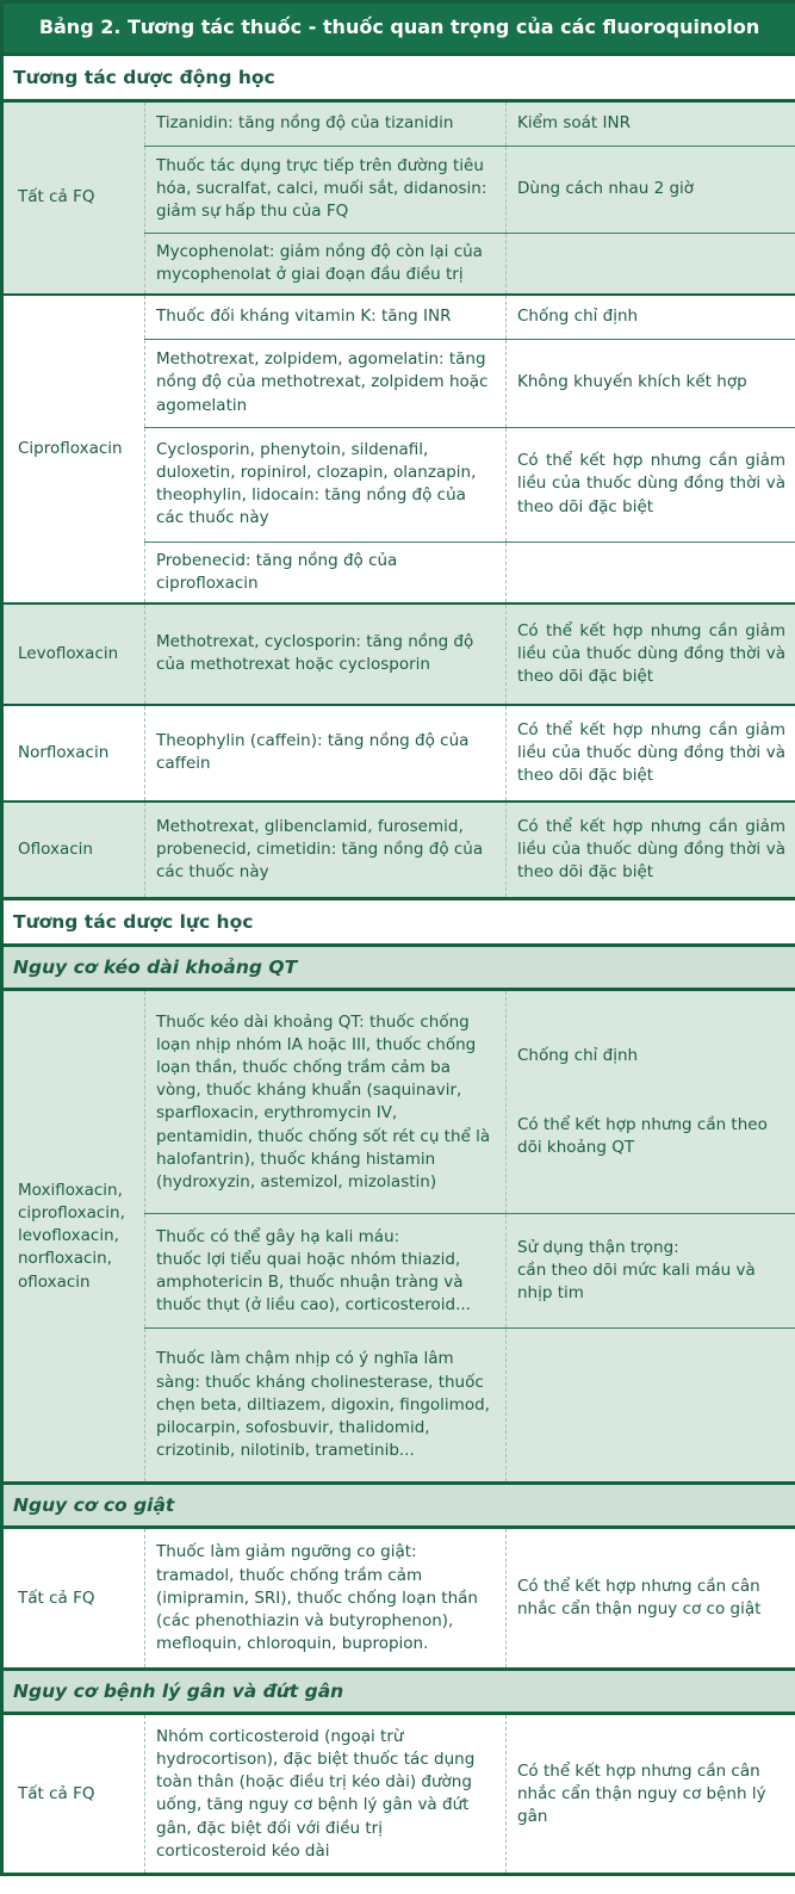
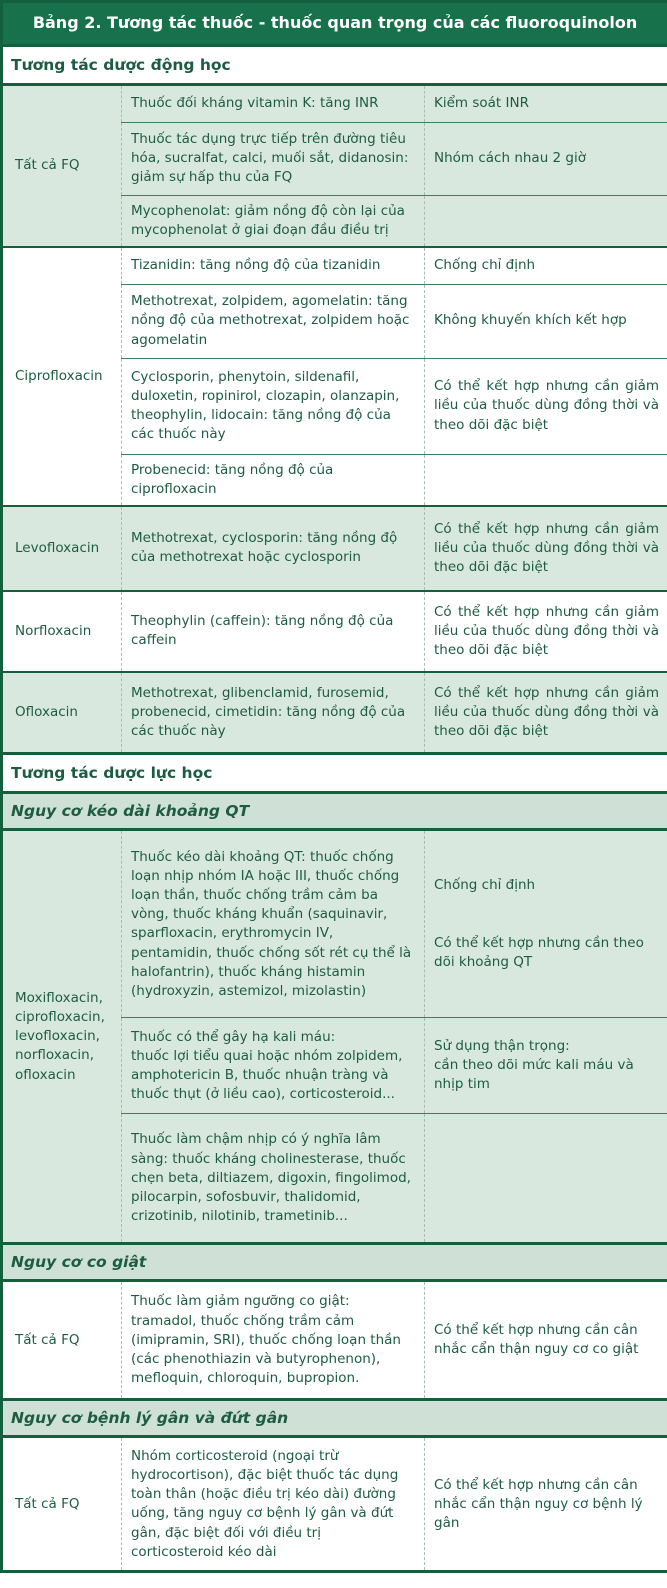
  Bảng 2. Tương tác thuốc - thuốc quan trọng của các fluoroquinolon
  Tương tác dược động học
- Tất cả FQ	Tizanidin: tăng nồng độ của tizanidin	Kiểm soát INR
+ Tất cả FQ	Thuốc đối kháng vitamin K: tăng INR	Kiểm soát INR
- Thuốc tác dụng trực tiếp trên đường tiêu hóa, sucralfat, calci, muối sắt, didanosin: giảm sự hấp thu của FQ	Dùng cách nhau 2 giờ
+ Thuốc tác dụng trực tiếp trên đường tiêu hóa, sucralfat, calci, muối sắt, didanosin: giảm sự hấp thu của FQ	Nhóm cách nhau 2 giờ
  Mycophenolat: giảm nồng độ còn lại của mycophenolat ở giai đoạn đầu điều trị
- Ciprofloxacin	Thuốc đối kháng vitamin K: tăng INR	Chống chỉ định
+ Ciprofloxacin	Tizanidin: tăng nồng độ của tizanidin	Chống chỉ định
  Methotrexat, zolpidem, agomelatin: tăng nồng độ của methotrexat, zolpidem hoặc agomelatin	Không khuyến khích kết hợp
  Cyclosporin, phenytoin, sildenafil, duloxetin, ropinirol, clozapin, olanzapin, theophylin, lidocain: tăng nồng độ của các thuốc này	Có thể kết hợp nhưng cần giảm liều của thuốc dùng đồng thời và theo dõi đặc biệt
  Probenecid: tăng nồng độ của ciprofloxacin
  Levofloxacin	Methotrexat, cyclosporin: tăng nồng độ của methotrexat hoặc cyclosporin	Có thể kết hợp nhưng cần giảm liều của thuốc dùng đồng thời và theo dõi đặc biệt
  Norfloxacin	Theophylin (caffein): tăng nồng độ của caffein	Có thể kết hợp nhưng cần giảm liều của thuốc dùng đồng thời và theo dõi đặc biệt
  Ofloxacin	Methotrexat, glibenclamid, furosemid, probenecid, cimetidin: tăng nồng độ của các thuốc này	Có thể kết hợp nhưng cần giảm liều của thuốc dùng đồng thời và theo dõi đặc biệt
  Tương tác dược lực học
  Nguy cơ kéo dài khoảng QT
  Moxifloxacin, ciprofloxacin, levofloxacin, norfloxacin, ofloxacin	Thuốc kéo dài khoảng QT: thuốc chống loạn nhịp nhóm IA hoặc III, thuốc chống loạn thần, thuốc chống trầm cảm ba vòng, thuốc kháng khuẩn (saquinavir, sparfloxacin, erythromycin IV, pentamidin, thuốc chống sốt rét cụ thể là halofantrin), thuốc kháng histamin (hydroxyzin, astemizol, mizolastin)	Chống chỉ định Có thể kết hợp nhưng cần theo dõi khoảng QT
- Thuốc có thể gây hạ kali máu: thuốc lợi tiểu quai hoặc nhóm thiazid, amphotericin B, thuốc nhuận tràng và thuốc thụt (ở liều cao), corticosteroid...	Sử dụng thận trọng: cần theo dõi mức kali máu và nhịp tim
+ Thuốc có thể gây hạ kali máu: thuốc lợi tiểu quai hoặc nhóm zolpidem, amphotericin B, thuốc nhuận tràng và thuốc thụt (ở liều cao), corticosteroid...	Sử dụng thận trọng: cần theo dõi mức kali máu và nhịp tim
  Thuốc làm chậm nhịp có ý nghĩa lâm sàng: thuốc kháng cholinesterase, thuốc chẹn beta, diltiazem, digoxin, fingolimod, pilocarpin, sofosbuvir, thalidomid, crizotinib, nilotinib, trametinib...
  Nguy cơ co giật
  Tất cả FQ	Thuốc làm giảm ngưỡng co giật: tramadol, thuốc chống trầm cảm (imipramin, SRI), thuốc chống loạn thần (các phenothiazin và butyrophenon), mefloquin, chloroquin, bupropion.	Có thể kết hợp nhưng cần cân nhắc cẩn thận nguy cơ co giật
  Nguy cơ bệnh lý gân và đứt gân
  Tất cả FQ	Nhóm corticosteroid (ngoại trừ hydrocortison), đặc biệt thuốc tác dụng toàn thân (hoặc điều trị kéo dài) đường uống, tăng nguy cơ bệnh lý gân và đứt gân, đặc biệt đối với điều trị corticosteroid kéo dài	Có thể kết hợp nhưng cần cân nhắc cẩn thận nguy cơ bệnh lý gân
